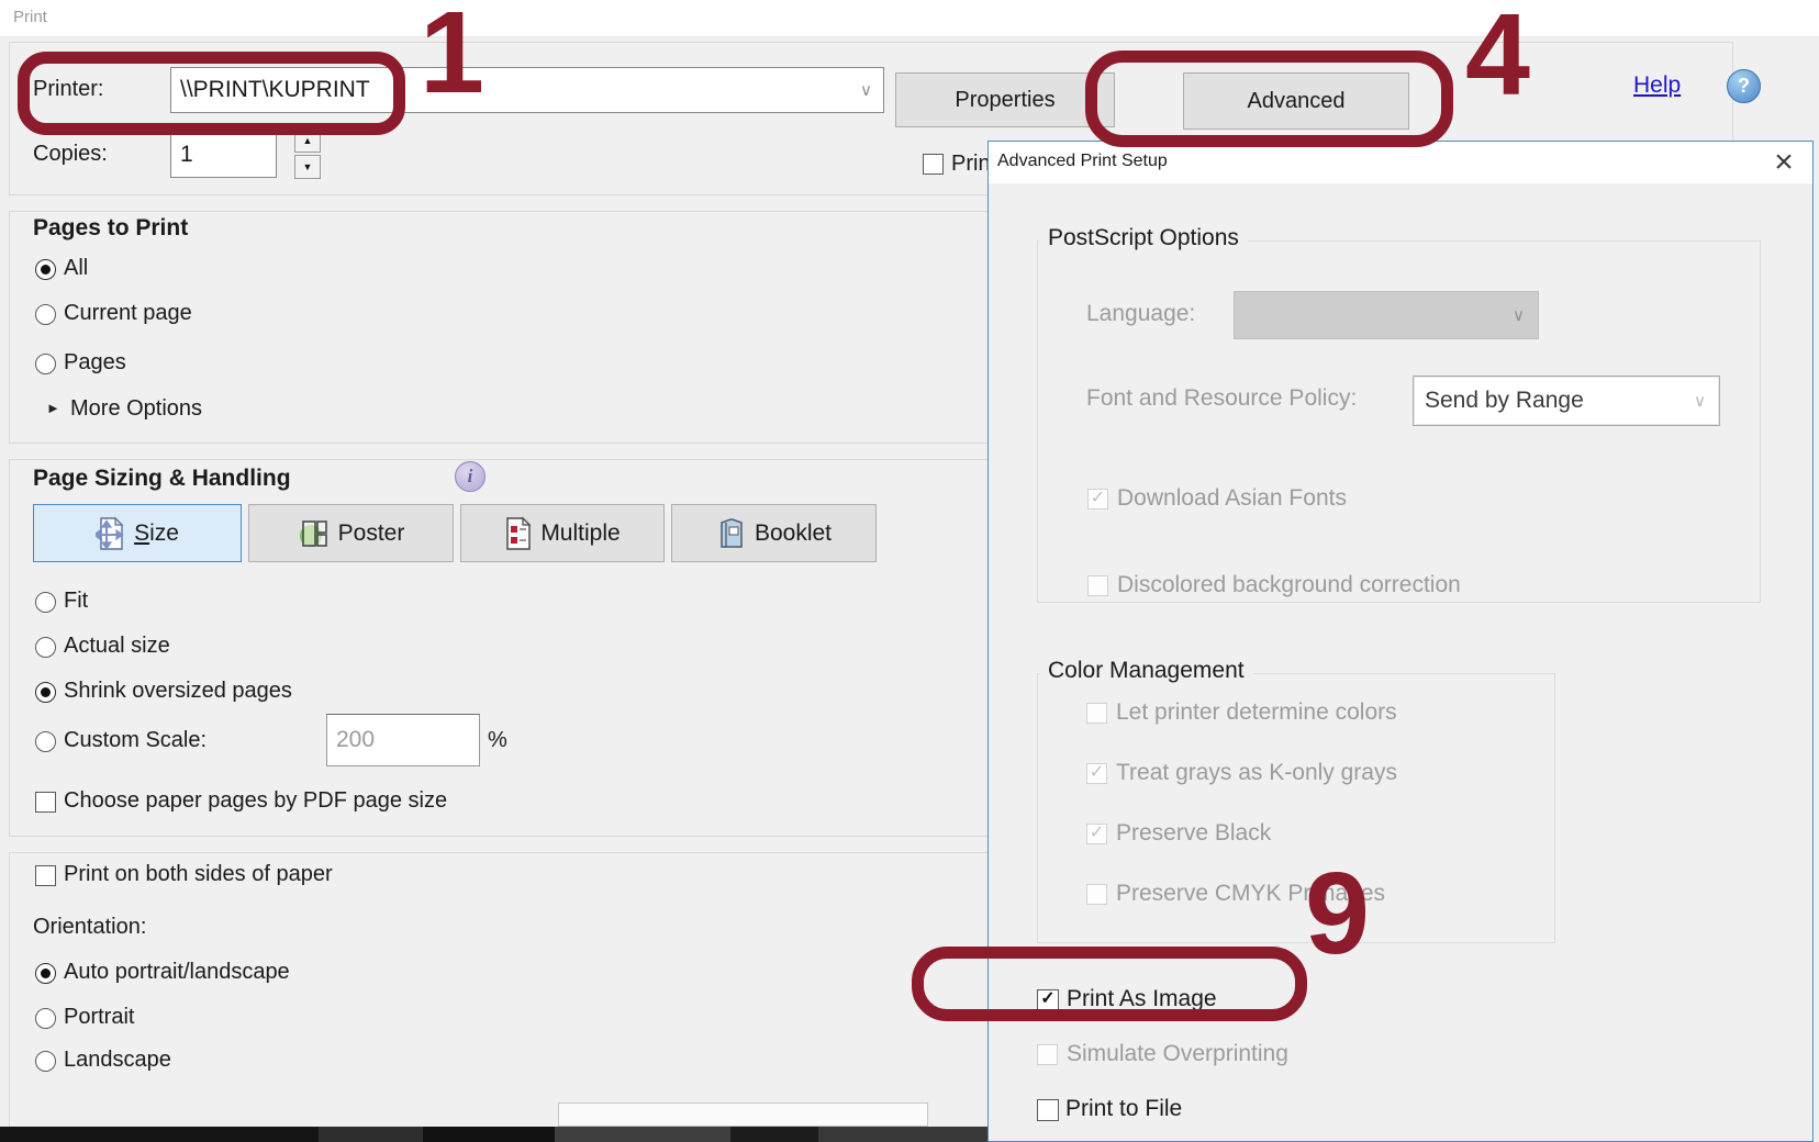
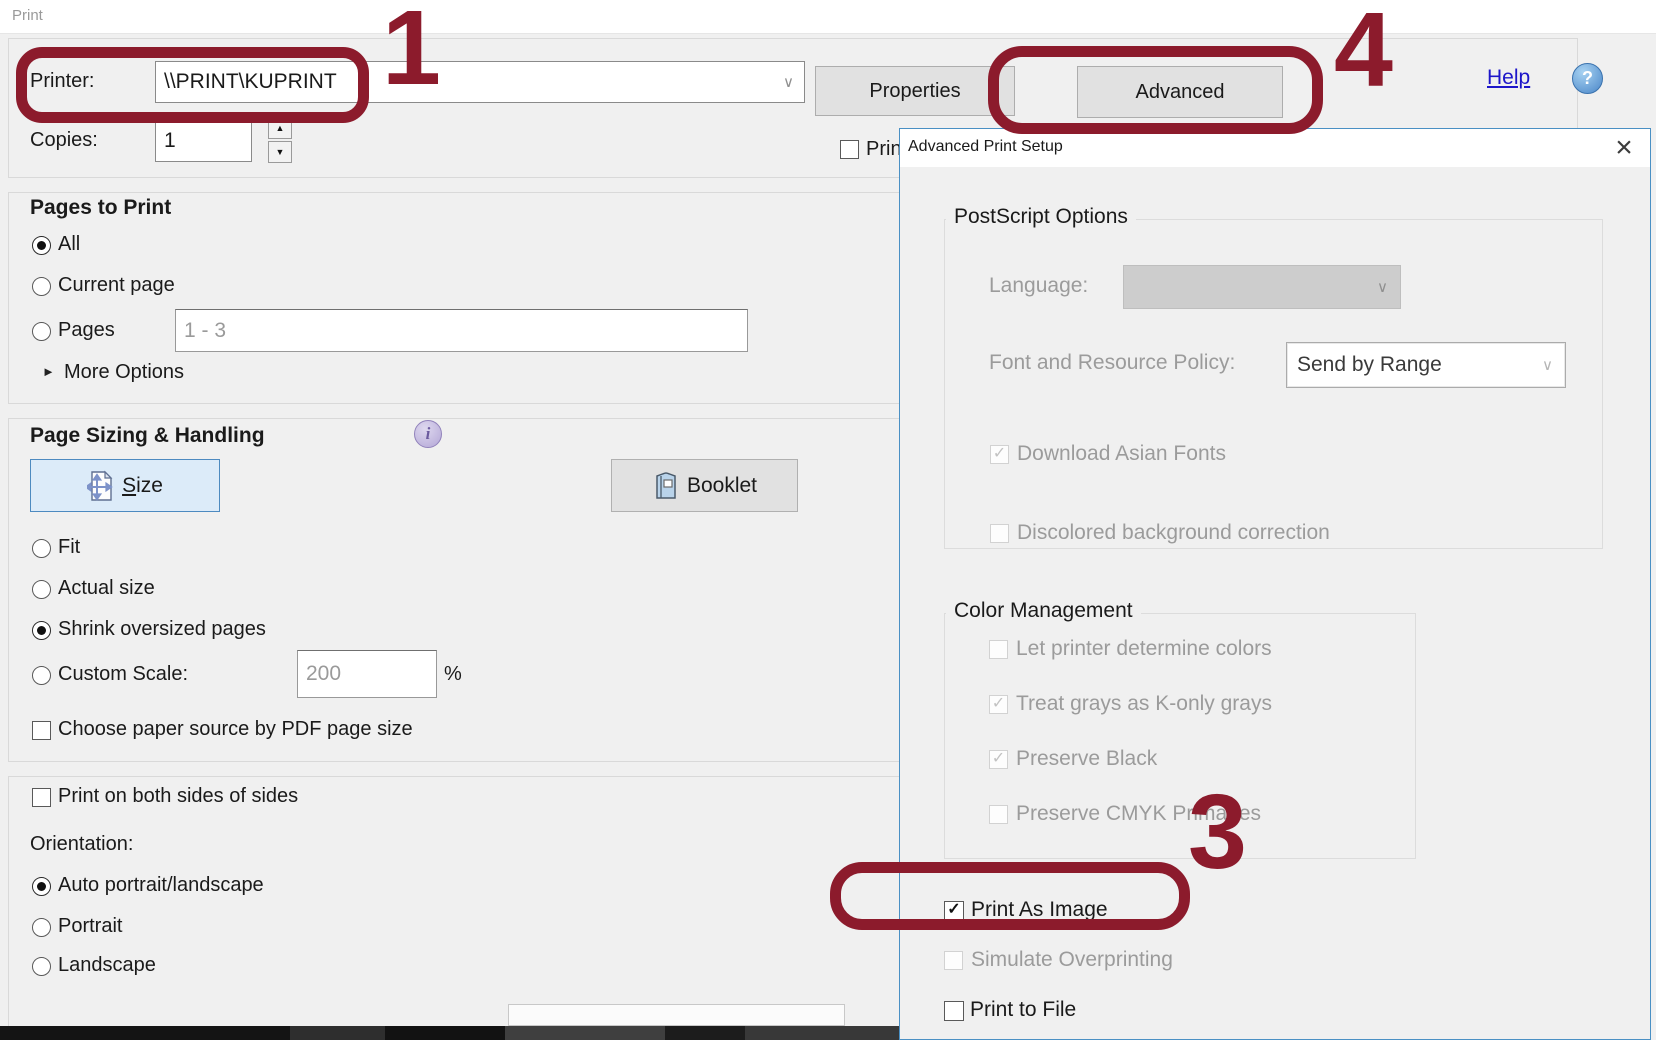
  Print
  Printer:
  \\PRINT\KUPRINT
  ∨
  Copies:
  1
  ▲
  ▼
  Properties
  Advanced
  Help
  ?
  Prin
  Pages to Print
  All
  Current page
  Pages
+ 1 - 3
  ►
  More Options
  Page Sizing & Handling
  i
  Size
- Poster
- Multiple
  Booklet
  Fit
  Actual size
  Shrink oversized pages
  Custom Scale:
  200
  %
- Choose paper pages by PDF page size
+ Choose paper source by PDF page size
- Print on both sides of paper
+ Print on both sides of sides
  Orientation:
  Auto portrait/landscape
  Portrait
  Landscape
  Advanced Print Setup
  ×
  PostScript Options
  Language:
  ∨
  Font and Resource Policy:
  Send by Range
  ∨
  ✓
  Download Asian Fonts
  Discolored background correction
  Color Management
  Let printer determine colors
  ✓
  Treat grays as K-only grays
  ✓
  Preserve Black
  Preserve CMYK Primaries
  ✓
  Print As Image
  Simulate Overprinting
  Print to File
  1
  4
- 9
+ 3
